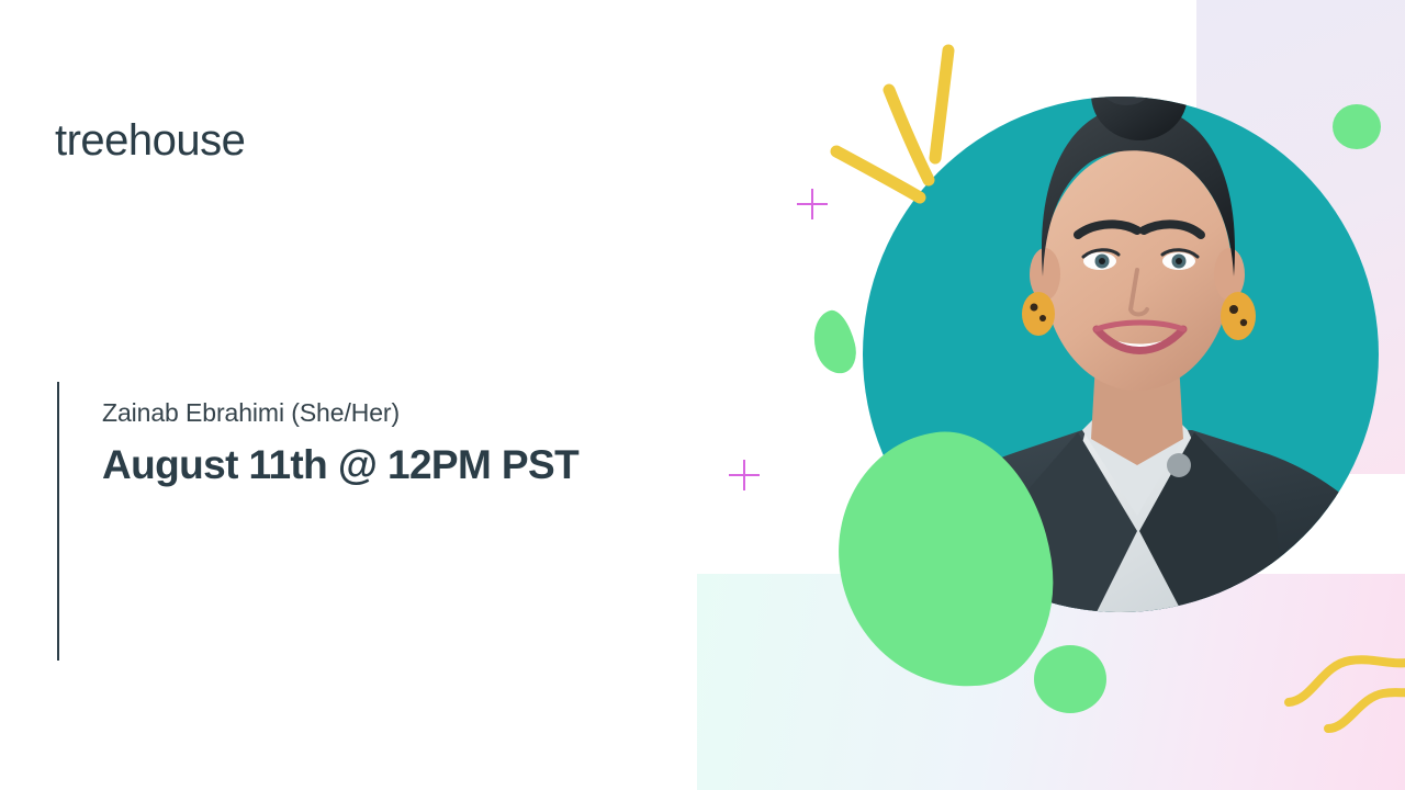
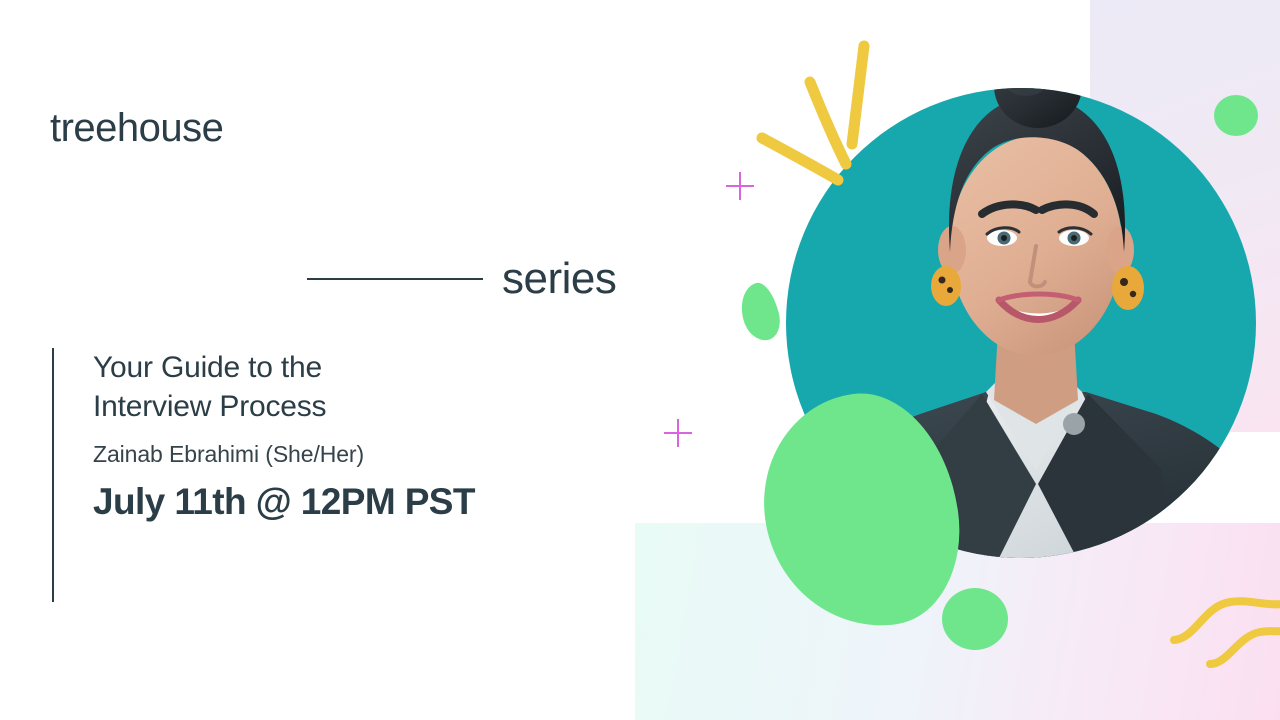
  treehouse
+ series
+ Your Guide to the
+ Interview Process
  Zainab Ebrahimi (She/Her)
- August 11th @ 12PM PST
+ July 11th @ 12PM PST
